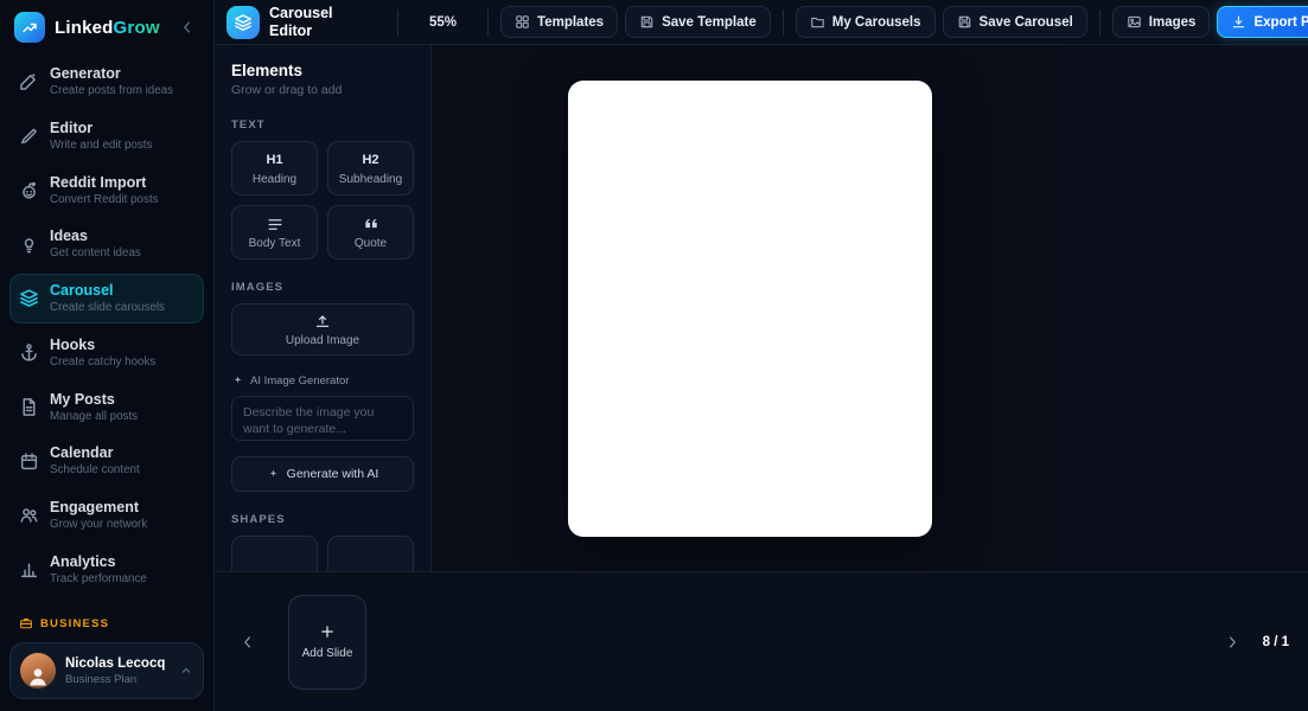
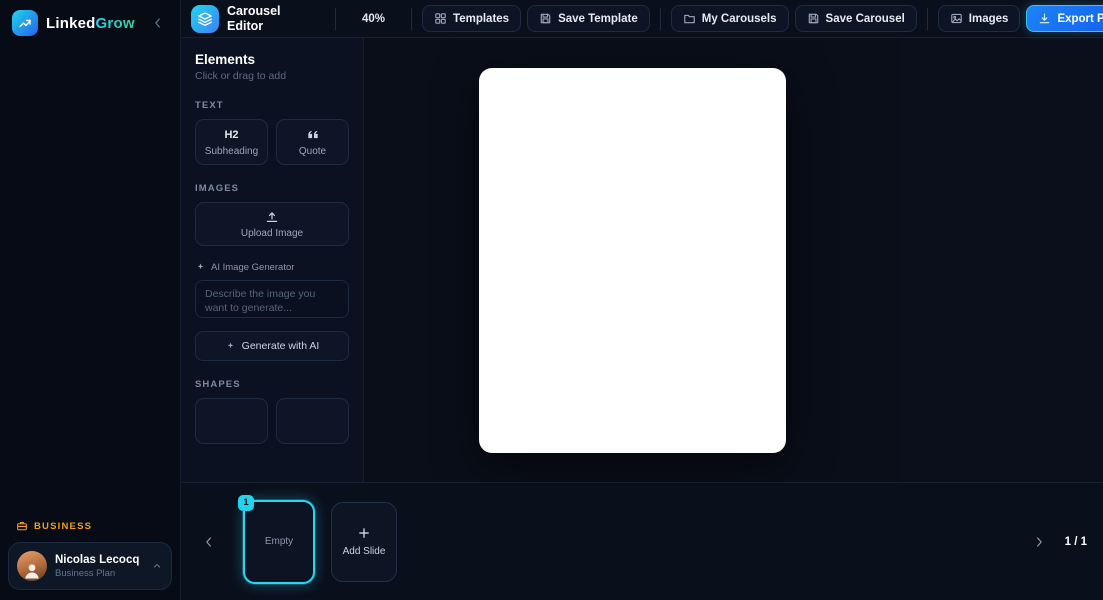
  LinkedGrow
- Generator
- Create posts from ideas
- Editor
- Write and edit posts
- Reddit Import
- Convert Reddit posts
- Ideas
- Get content ideas
- Carousel
- Create slide carousels
- Hooks
- Create catchy hooks
- My Posts
- Manage all posts
- Calendar
- Schedule content
- Engagement
- Grow your network
- Analytics
- Track performance
  BUSINESS
  Nicolas Lecocq
  Business Plan
  Carousel Editor
- 55%
+ 40%
  Templates
  Save Template
  My Carousels
  Save Carousel
  Images
  Export P
  Elements
- Grow or drag to add
+ Click or drag to add
  TEXT
- H1
- Heading
  H2
  Subheading
- Body Text
  Quote
  IMAGES
  Upload Image
  AI Image Generator
  Generate with AI
  SHAPES
+ 1
+ Empty
  Add Slide
- 8 / 1
+ 1 / 1
